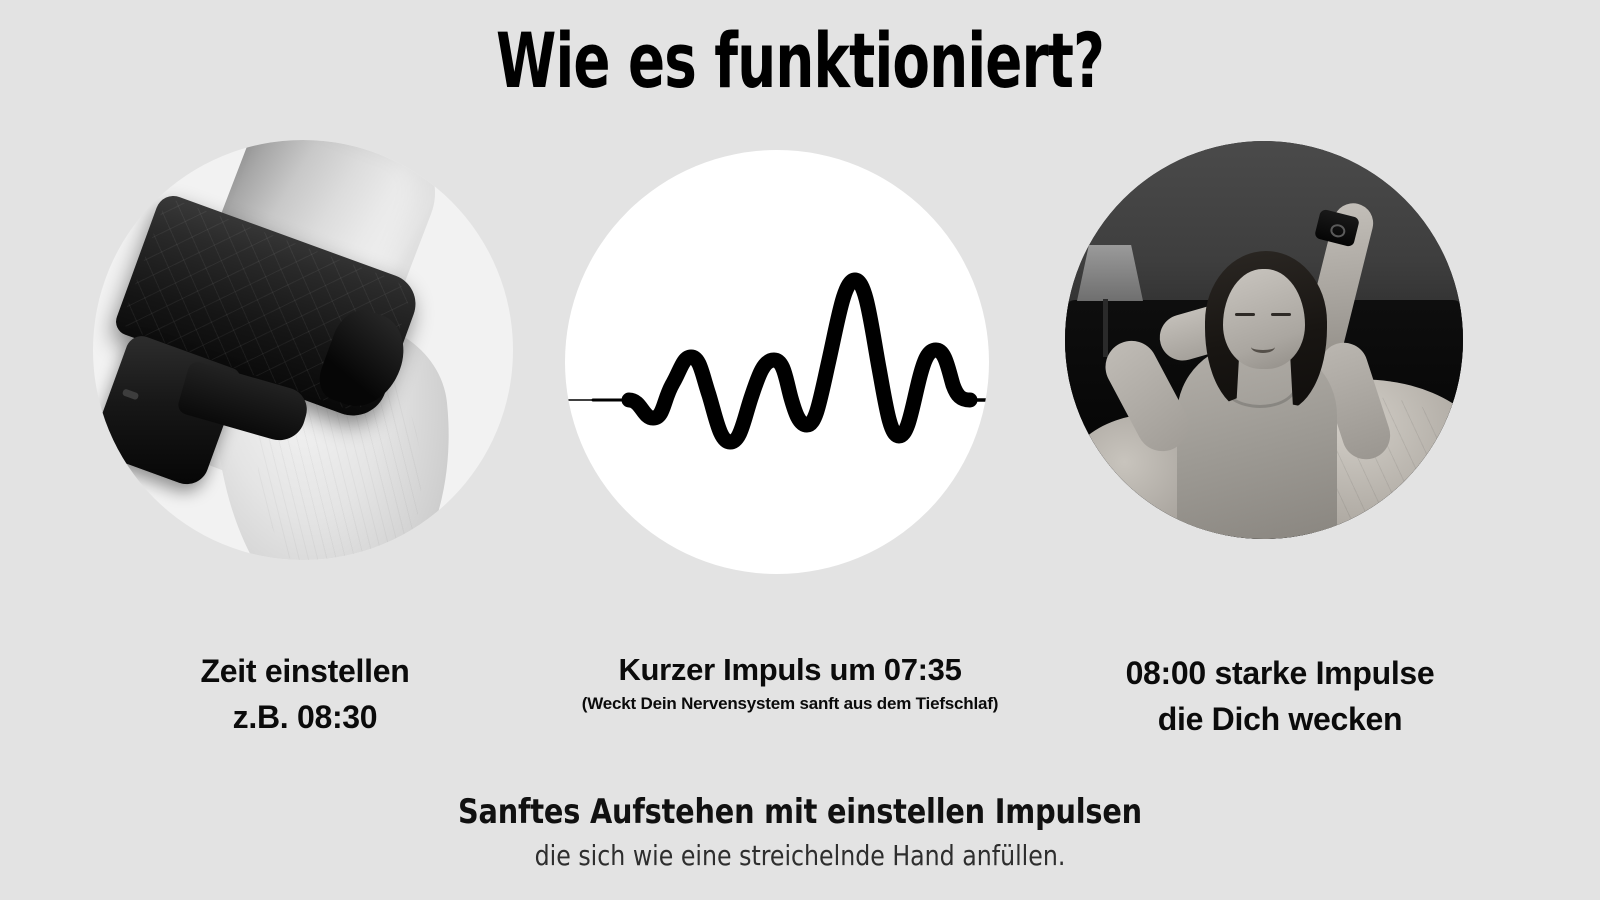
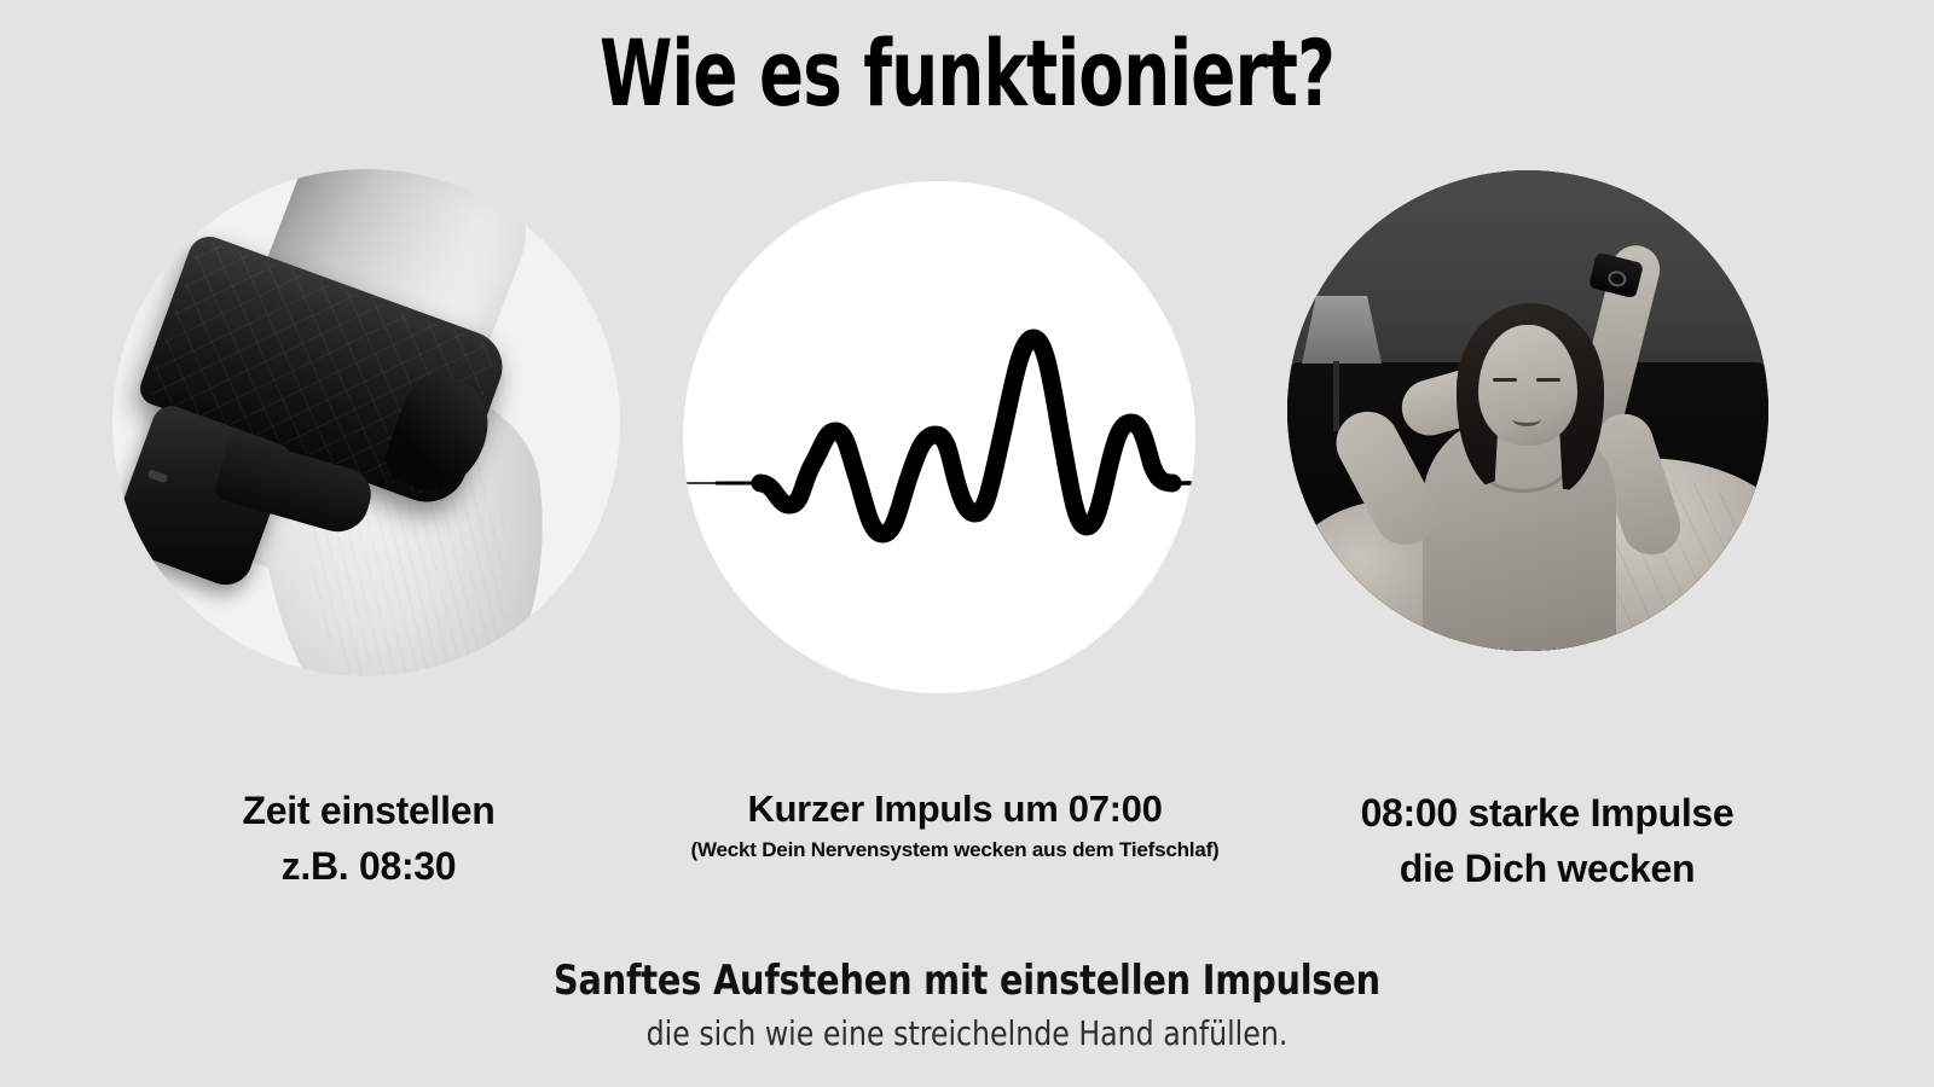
  Wie es funktioniert?
  Zeit einstellen
  z.B. 08:30
- Kurzer Impuls um 07:35
+ Kurzer Impuls um 07:00
- (Weckt Dein Nervensystem sanft aus dem Tiefschlaf)
+ (Weckt Dein Nervensystem wecken aus dem Tiefschlaf)
  08:00 starke Impulse
  die Dich wecken
  Sanftes Aufstehen mit einstellen Impulsen
  die sich wie eine streichelnde Hand anfüllen.
